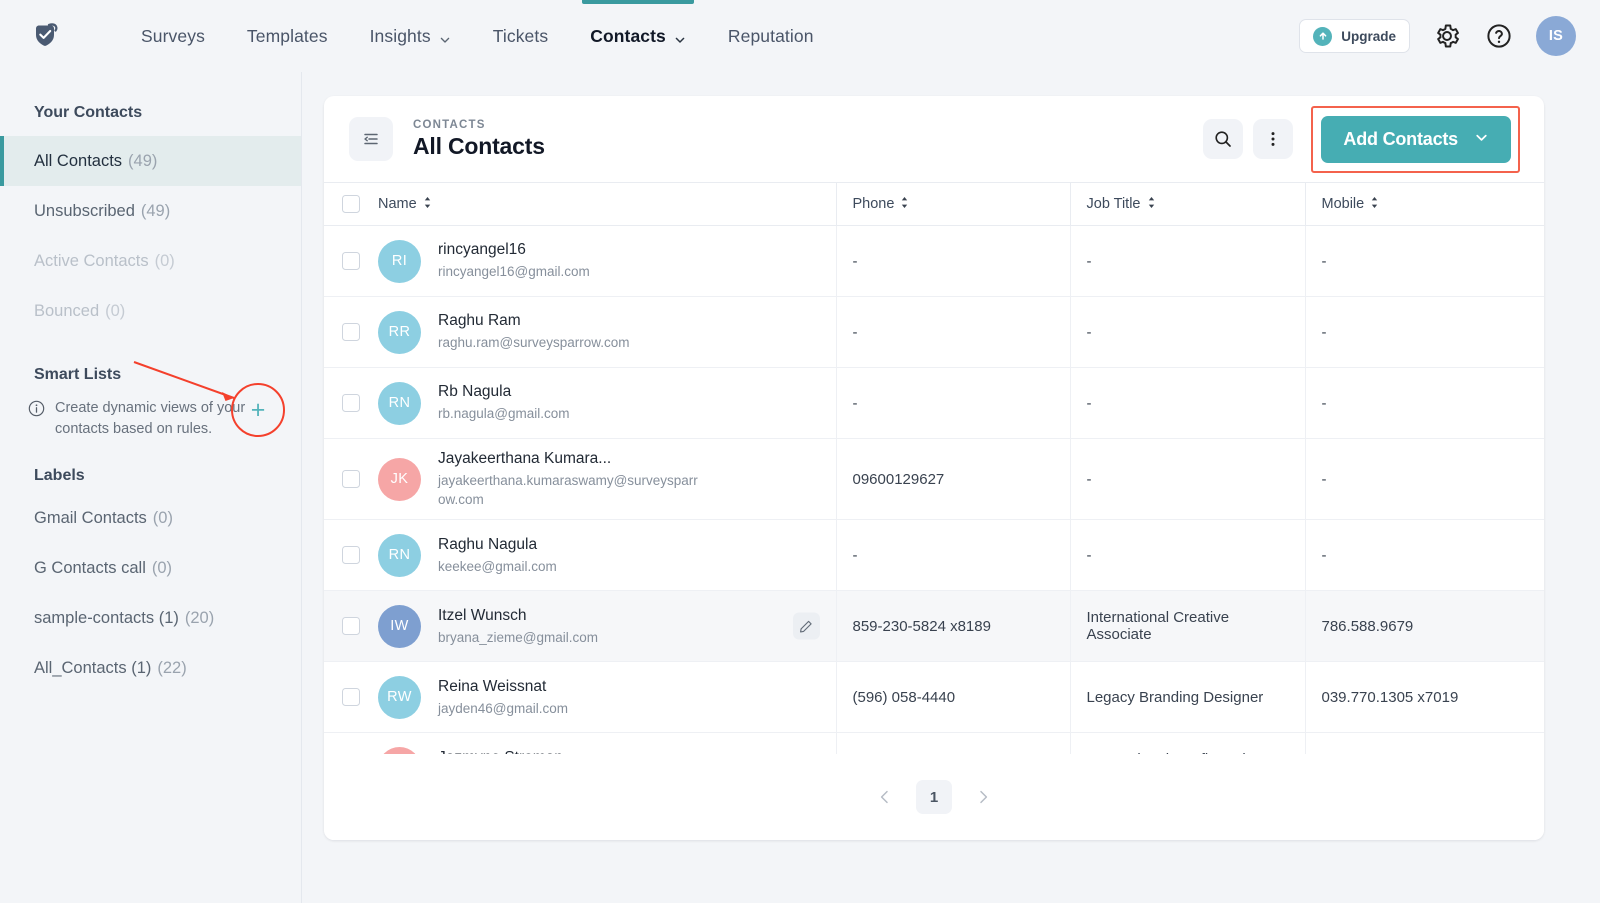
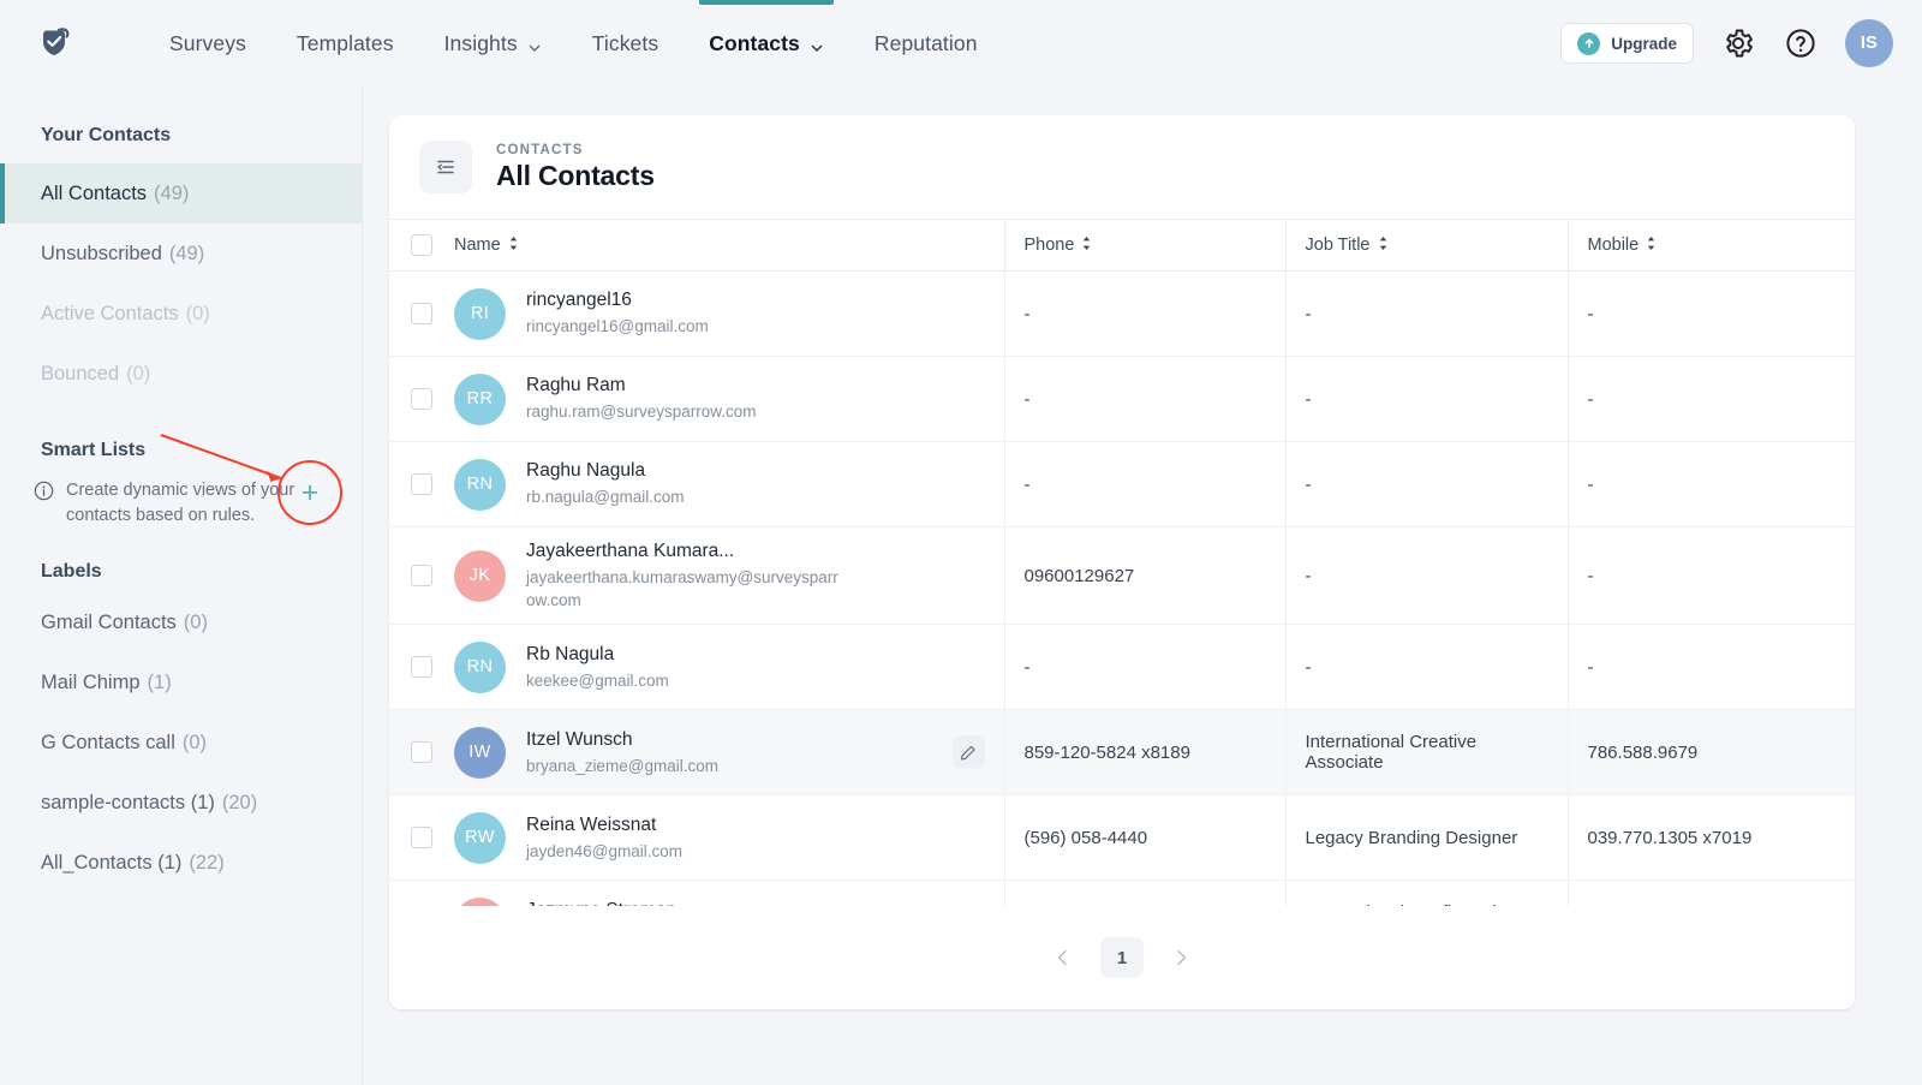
  Surveys
  Templates
  Insights
  Tickets
  Contacts
  Reputation
  Upgrade
  IS
  Your Contacts
  All Contacts
  (49)
  Unsubscribed
  (49)
  Active Contacts
  (0)
  Bounced
  (0)
  Smart Lists
  Create dynamic views of your contacts based on rules.
  Labels
  Gmail Contacts
  (0)
+ Mail Chimp
+ (1)
  G Contacts call
  (0)
  sample-contacts (1)
  (20)
  All_Contacts (1)
  (22)
  +
  CONTACTS
  All Contacts
- Add Contacts
  	Name	Phone	Job Title	Mobile
  	RIrincyangel16rincyangel16@gmail.com	-	-	-
  	RRRaghu Ramraghu.ram@surveysparrow.com	-	-	-
- 	RNRb Nagularb.nagula@gmail.com	-	-	-
+ 	RNRaghu Nagularb.nagula@gmail.com	-	-	-
  	JKJayakeerthana Kumara...jayakeerthana.kumaraswamy@surveysparrow.com	09600129627	-	-
- 	RNRaghu Nagulakeekee@gmail.com	-	-	-
+ 	RNRb Nagulakeekee@gmail.com	-	-	-
- 	IWItzel Wunschbryana_zieme@gmail.com	859-230-5824 x8189	International Creative Associate	786.588.9679
+ 	IWItzel Wunschbryana_zieme@gmail.com	859-120-5824 x8189	International Creative Associate	786.588.9679
  	RWReina Weissnatjayden46@gmail.com	(596) 058-4440	Legacy Branding Designer	039.770.1305 x7019
  1
